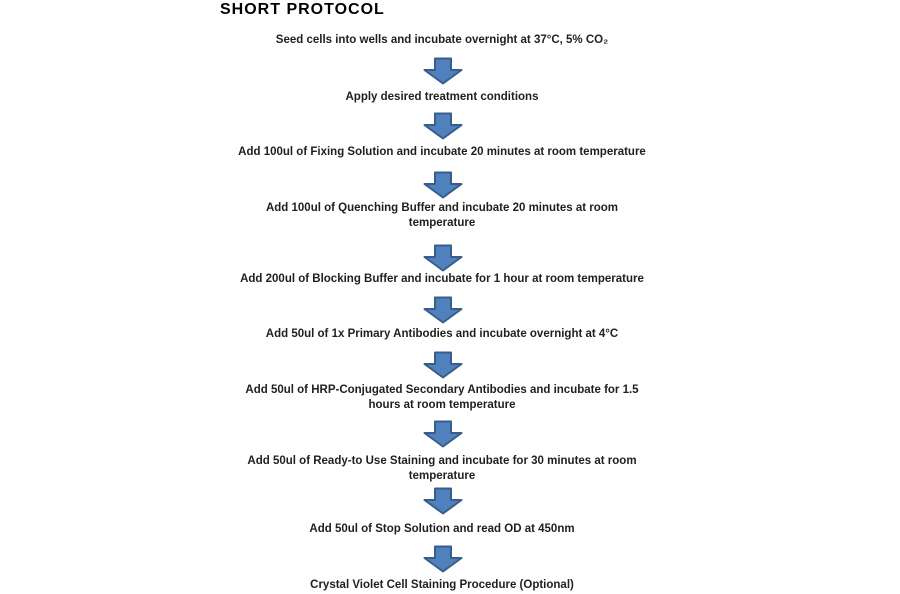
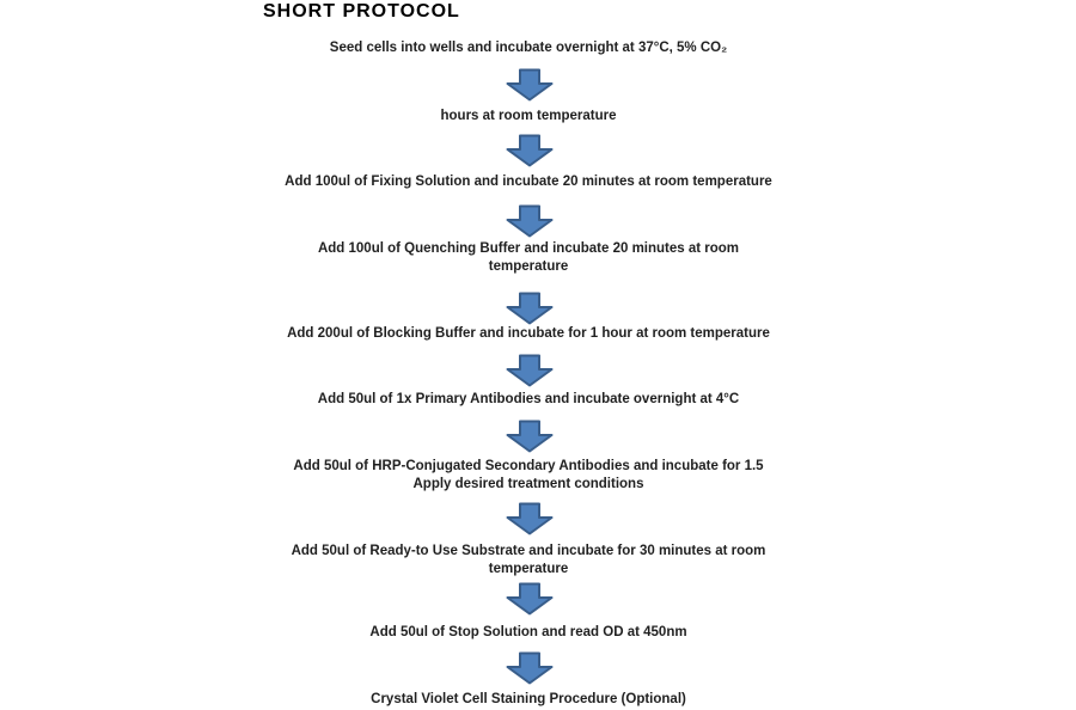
  SHORT PROTOCOL
  Seed cells into wells and incubate overnight at 37°C, 5% CO₂
- Apply desired treatment conditions
+ hours at room temperature
  Add 100ul of Fixing Solution and incubate 20 minutes at room temperature
  Add 100ul of Quenching Buffer and incubate 20 minutes at room
  temperature
  Add 200ul of Blocking Buffer and incubate for 1 hour at room temperature
  Add 50ul of 1x Primary Antibodies and incubate overnight at 4°C
  Add 50ul of HRP-Conjugated Secondary Antibodies and incubate for 1.5
- hours at room temperature
+ Apply desired treatment conditions
- Add 50ul of Ready-to Use Staining and incubate for 30 minutes at room
+ Add 50ul of Ready-to Use Substrate and incubate for 30 minutes at room
  temperature
  Add 50ul of Stop Solution and read OD at 450nm
  Crystal Violet Cell Staining Procedure (Optional)
